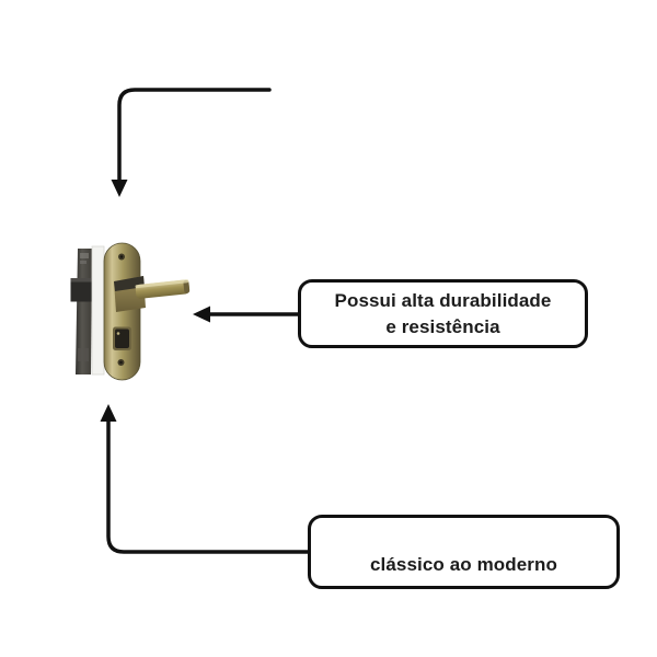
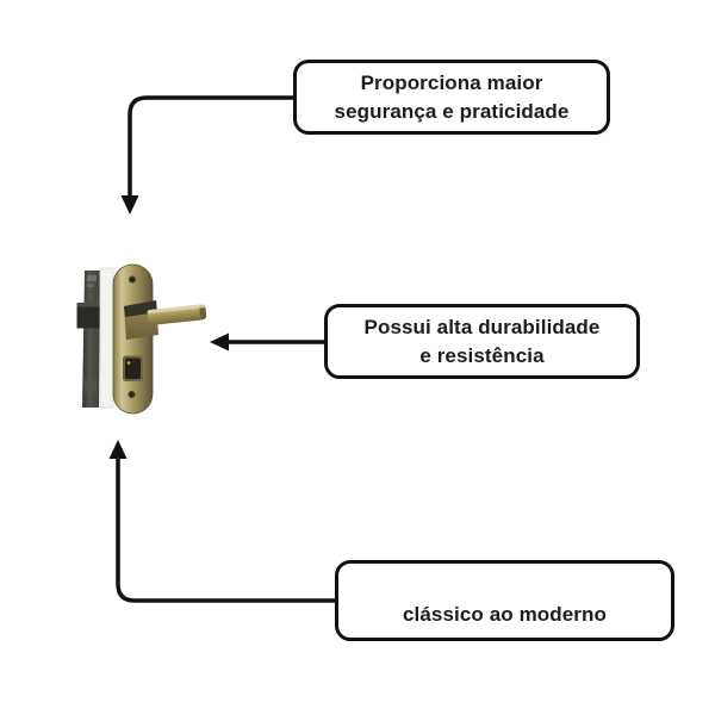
+ Proporciona maior
+ segurança e praticidade
  Possui alta durabilidade
  e resistência
  clássico ao moderno
